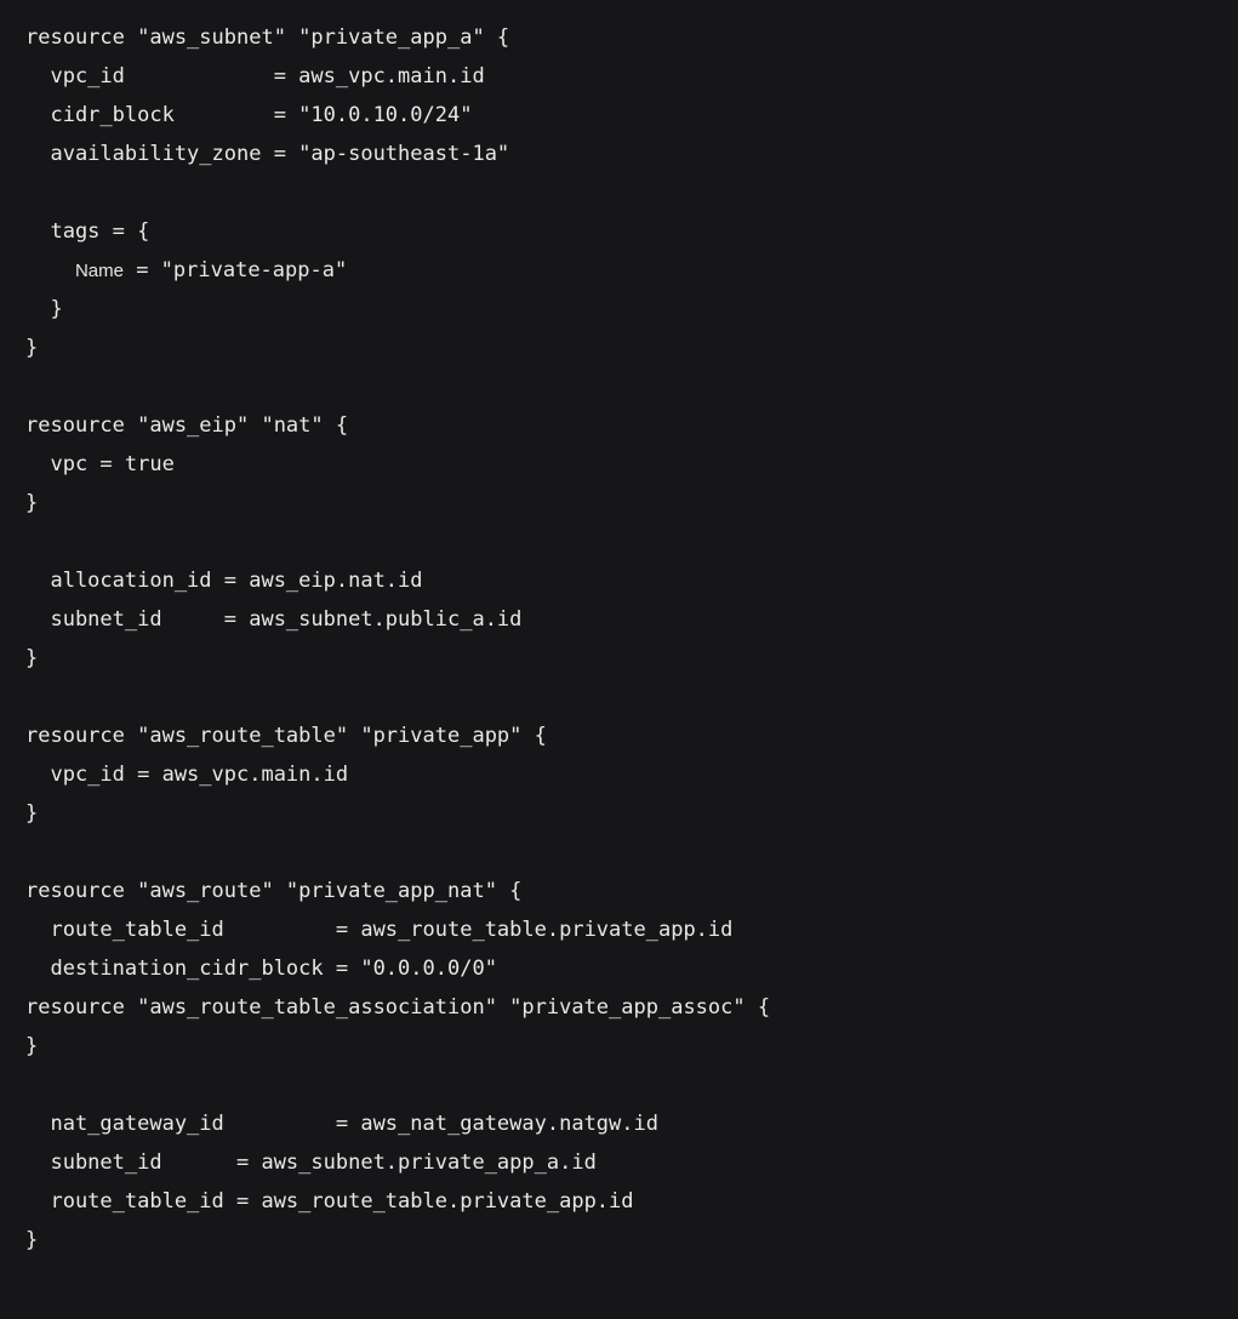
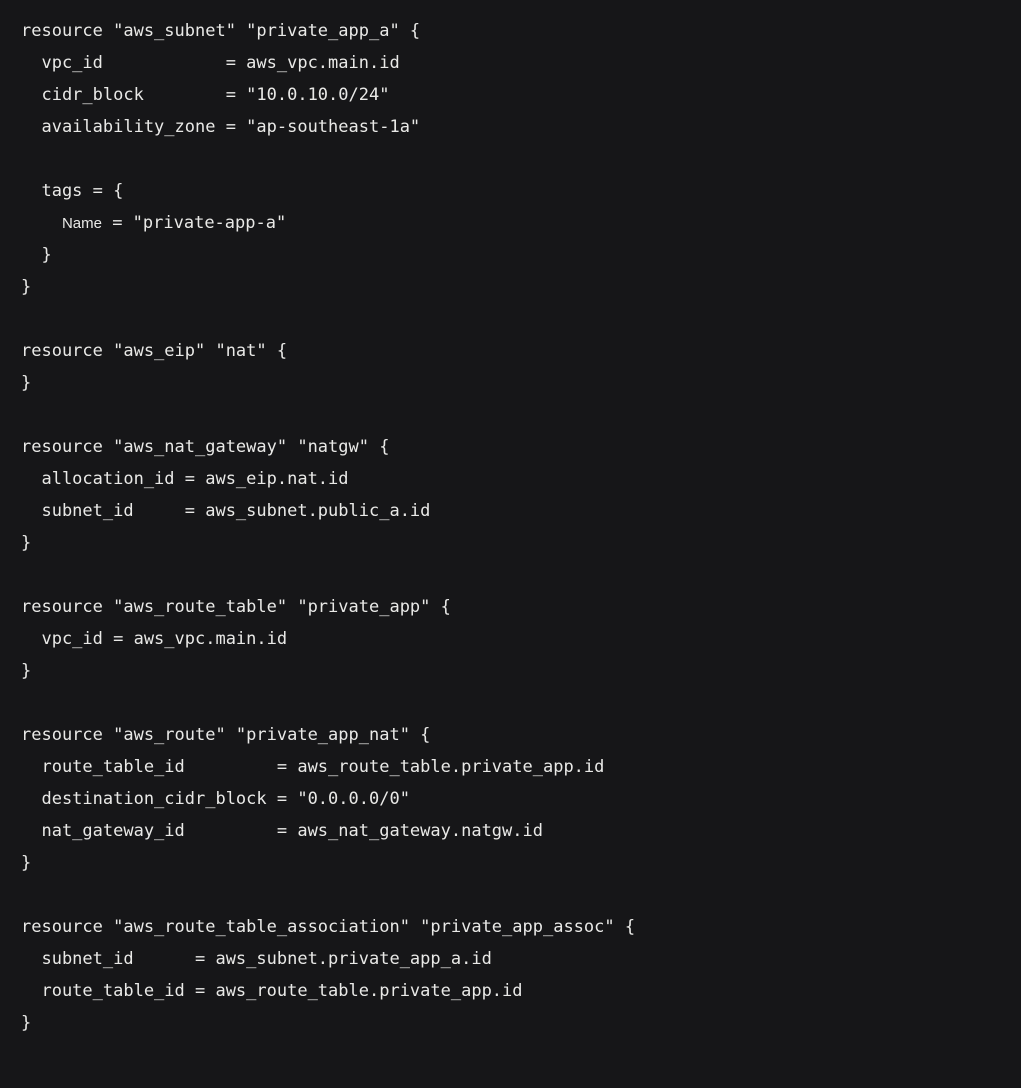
  resource "aws_subnet" "private_app_a" {
  vpc_id = aws_vpc.main.id
  cidr_block = "10.0.10.0/24"
  availability_zone = "ap-southeast-1a"
  tags = {
  Name = "private-app-a"
  }
  }
  resource "aws_eip" "nat" {
- vpc = true
  }
+ resource "aws_nat_gateway" "natgw" {
  allocation_id = aws_eip.nat.id
  subnet_id = aws_subnet.public_a.id
  }
  resource "aws_route_table" "private_app" {
  vpc_id = aws_vpc.main.id
  }
  resource "aws_route" "private_app_nat" {
  route_table_id = aws_route_table.private_app.id
  destination_cidr_block = "0.0.0.0/0"
- resource "aws_route_table_association" "private_app_assoc" {
+ nat_gateway_id = aws_nat_gateway.natgw.id
  }
- nat_gateway_id = aws_nat_gateway.natgw.id
+ resource "aws_route_table_association" "private_app_assoc" {
  subnet_id = aws_subnet.private_app_a.id
  route_table_id = aws_route_table.private_app.id
  }
